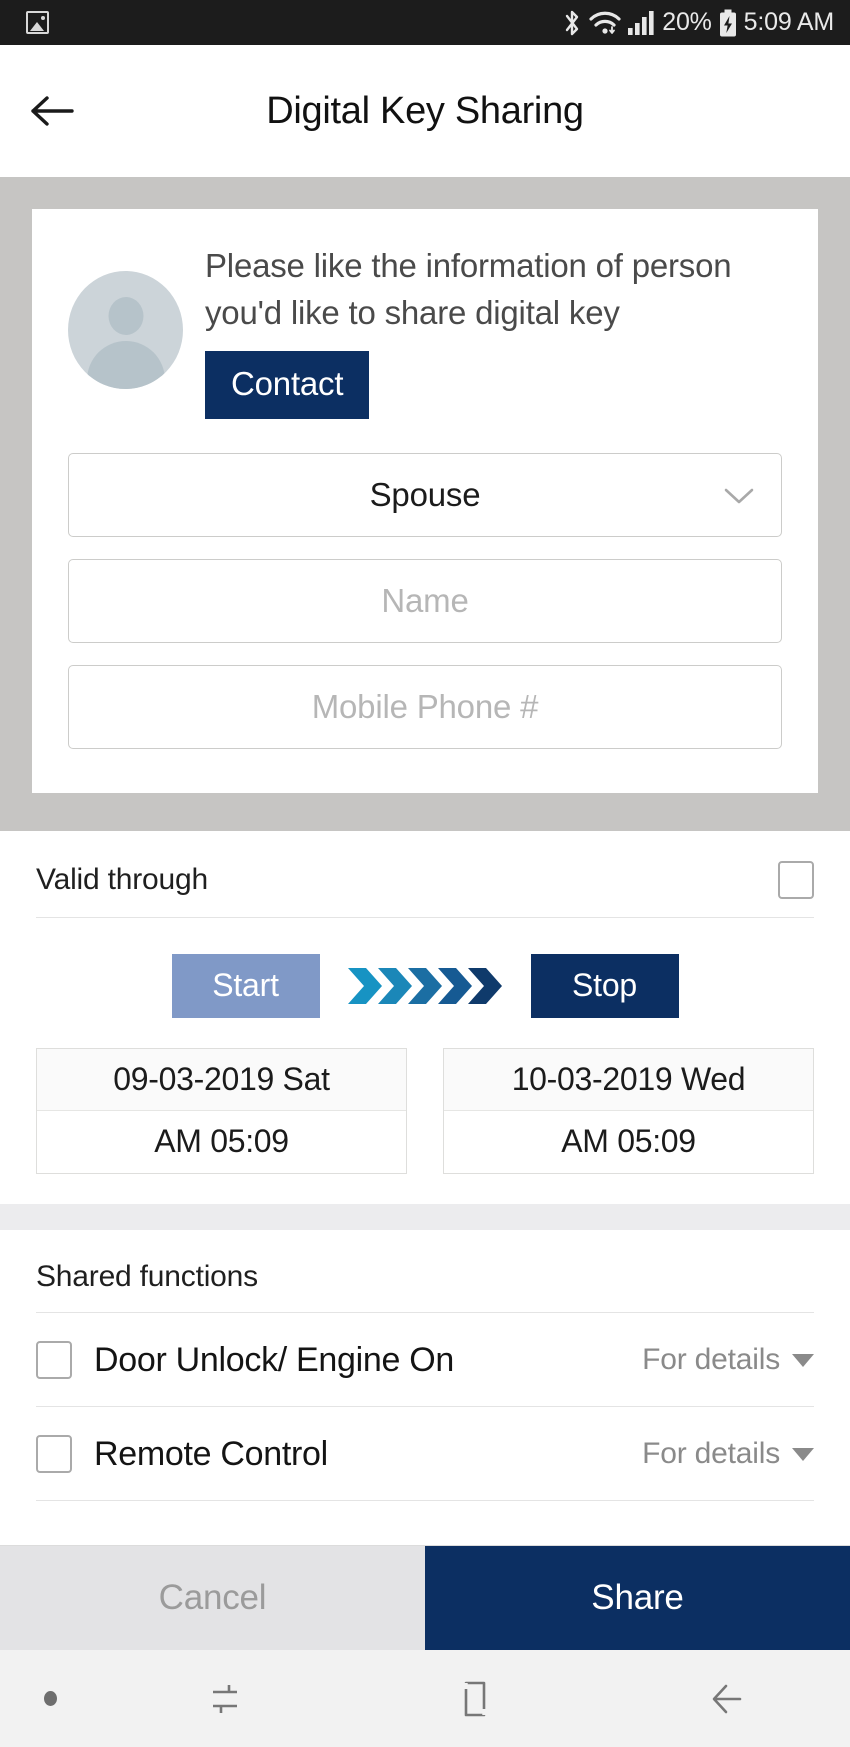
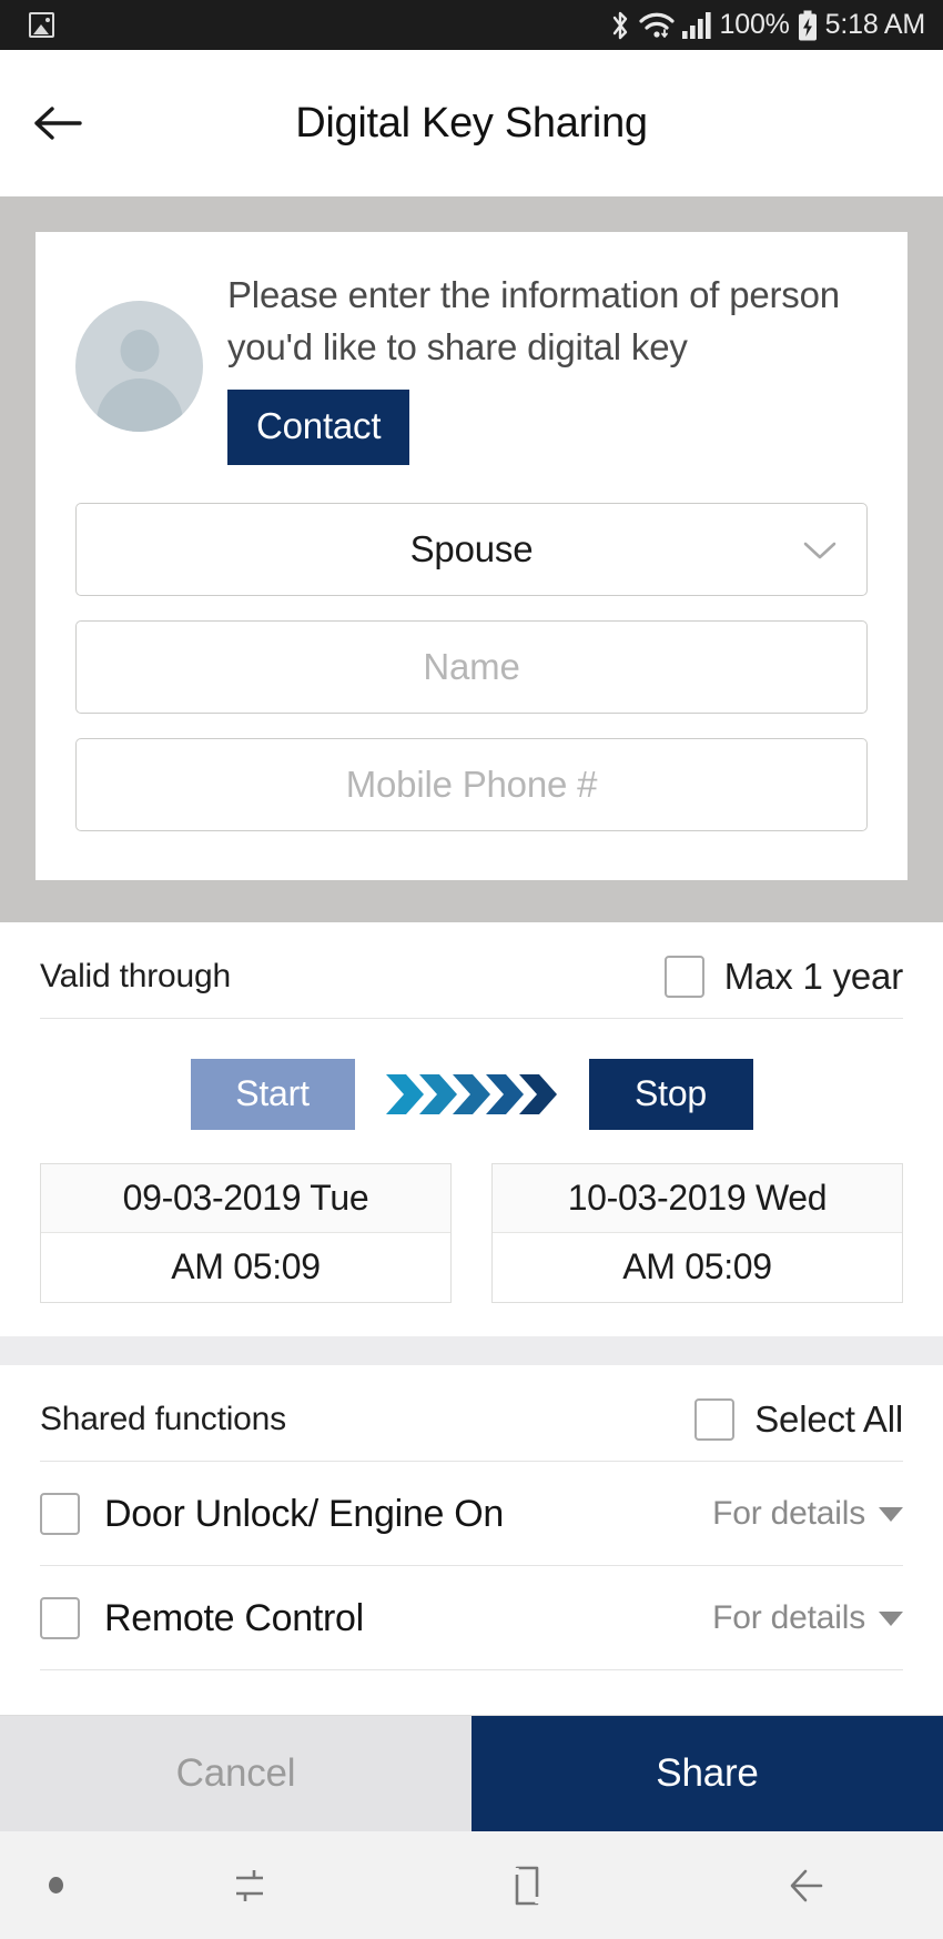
- 20%
+ 100%
- 5:09 AM
+ 5:18 AM
  Digital Key Sharing
- Please like the information of person you'd like to share digital key
+ Please enter the information of person you'd like to share digital key
  Contact
  Spouse
  Name
  Mobile Phone #
  Valid through
+ Max 1 year
  Start
  Stop
- 09-03-2019 Sat
+ 09-03-2019 Tue
  AM 05:09
  10-03-2019 Wed
  AM 05:09
  Shared functions
+ Select All
  Door Unlock/ Engine On
  For details
  Remote Control
  For details
  Cancel
  Share
